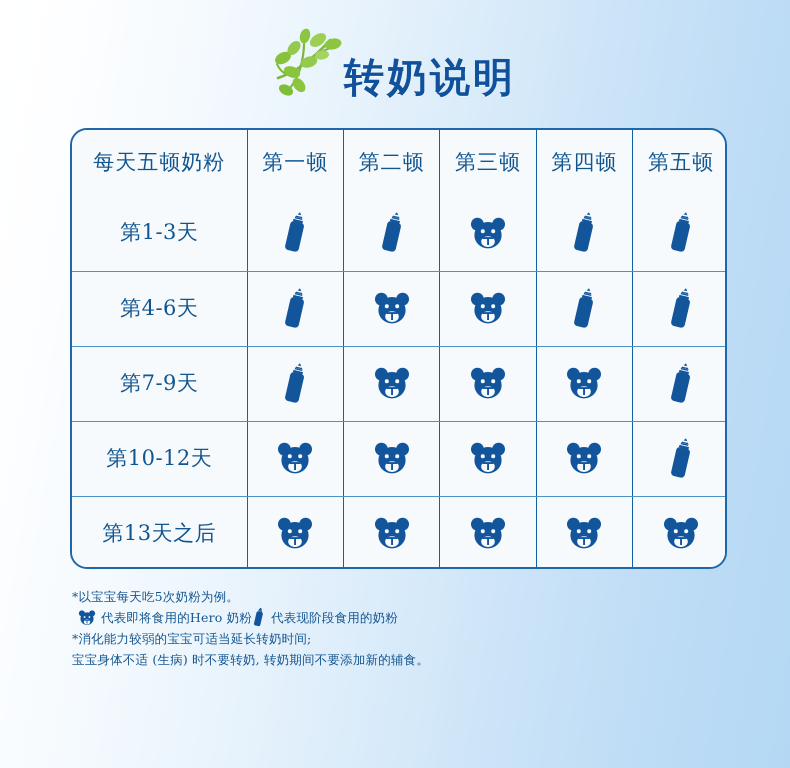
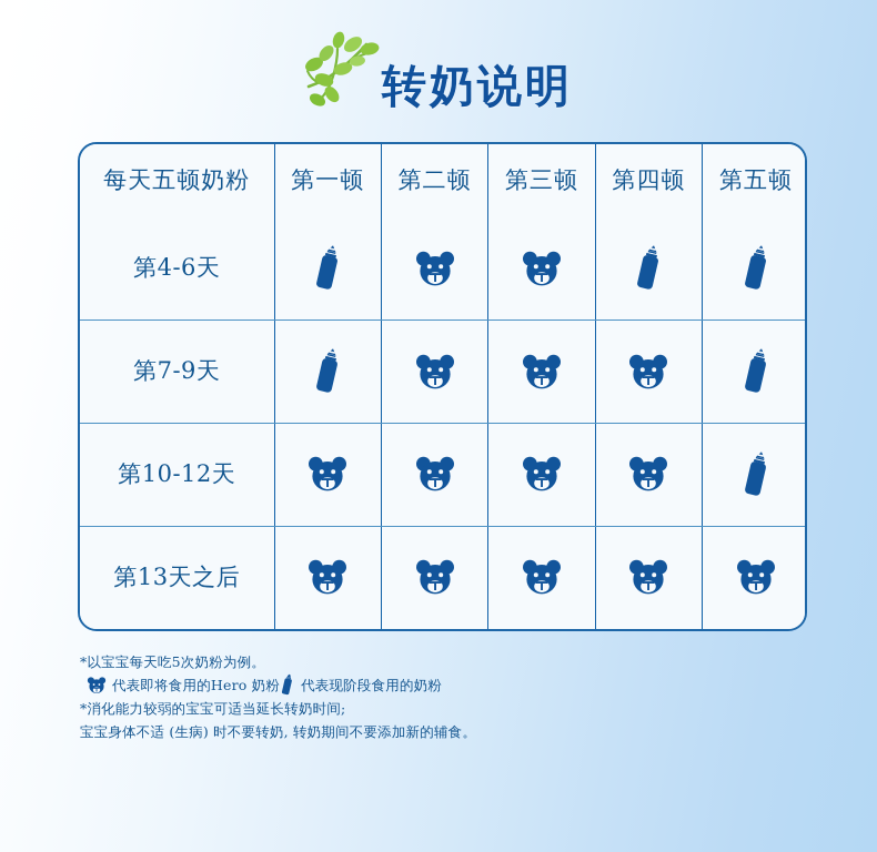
  转奶说明
  每天五顿奶粉	第一顿	第二顿	第三顿	第四顿	第五顿
- 第1-3天
  第4-6天
  第7-9天
  第10-12天
  第13天之后
  *以宝宝每天吃5次奶粉为例。
  代表即将食用的Hero 奶粉
  代表现阶段食用的奶粉
  *消化能力较弱的宝宝可适当延长转奶时间;
  宝宝身体不适 (生病) 时不要转奶, 转奶期间不要添加新的辅食。
